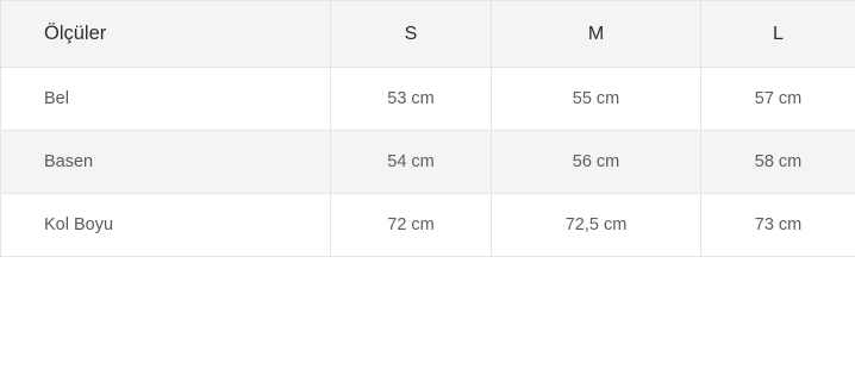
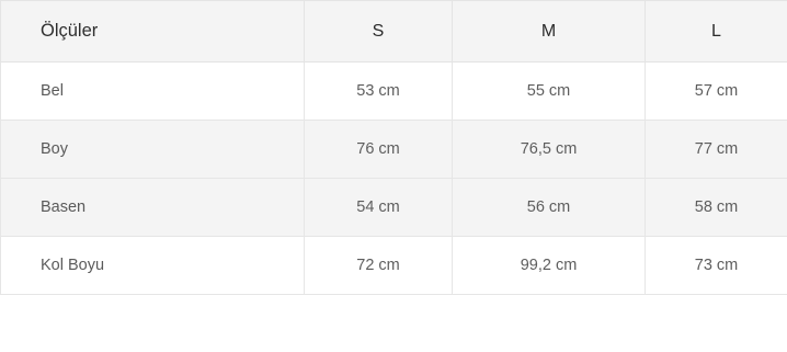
  Ölçüler	S	M	L
  Bel	53 cm	55 cm	57 cm
+ Boy	76 cm	76,5 cm	77 cm
  Basen	54 cm	56 cm	58 cm
- Kol Boyu	72 cm	72,5 cm	73 cm
+ Kol Boyu	72 cm	99,2 cm	73 cm
